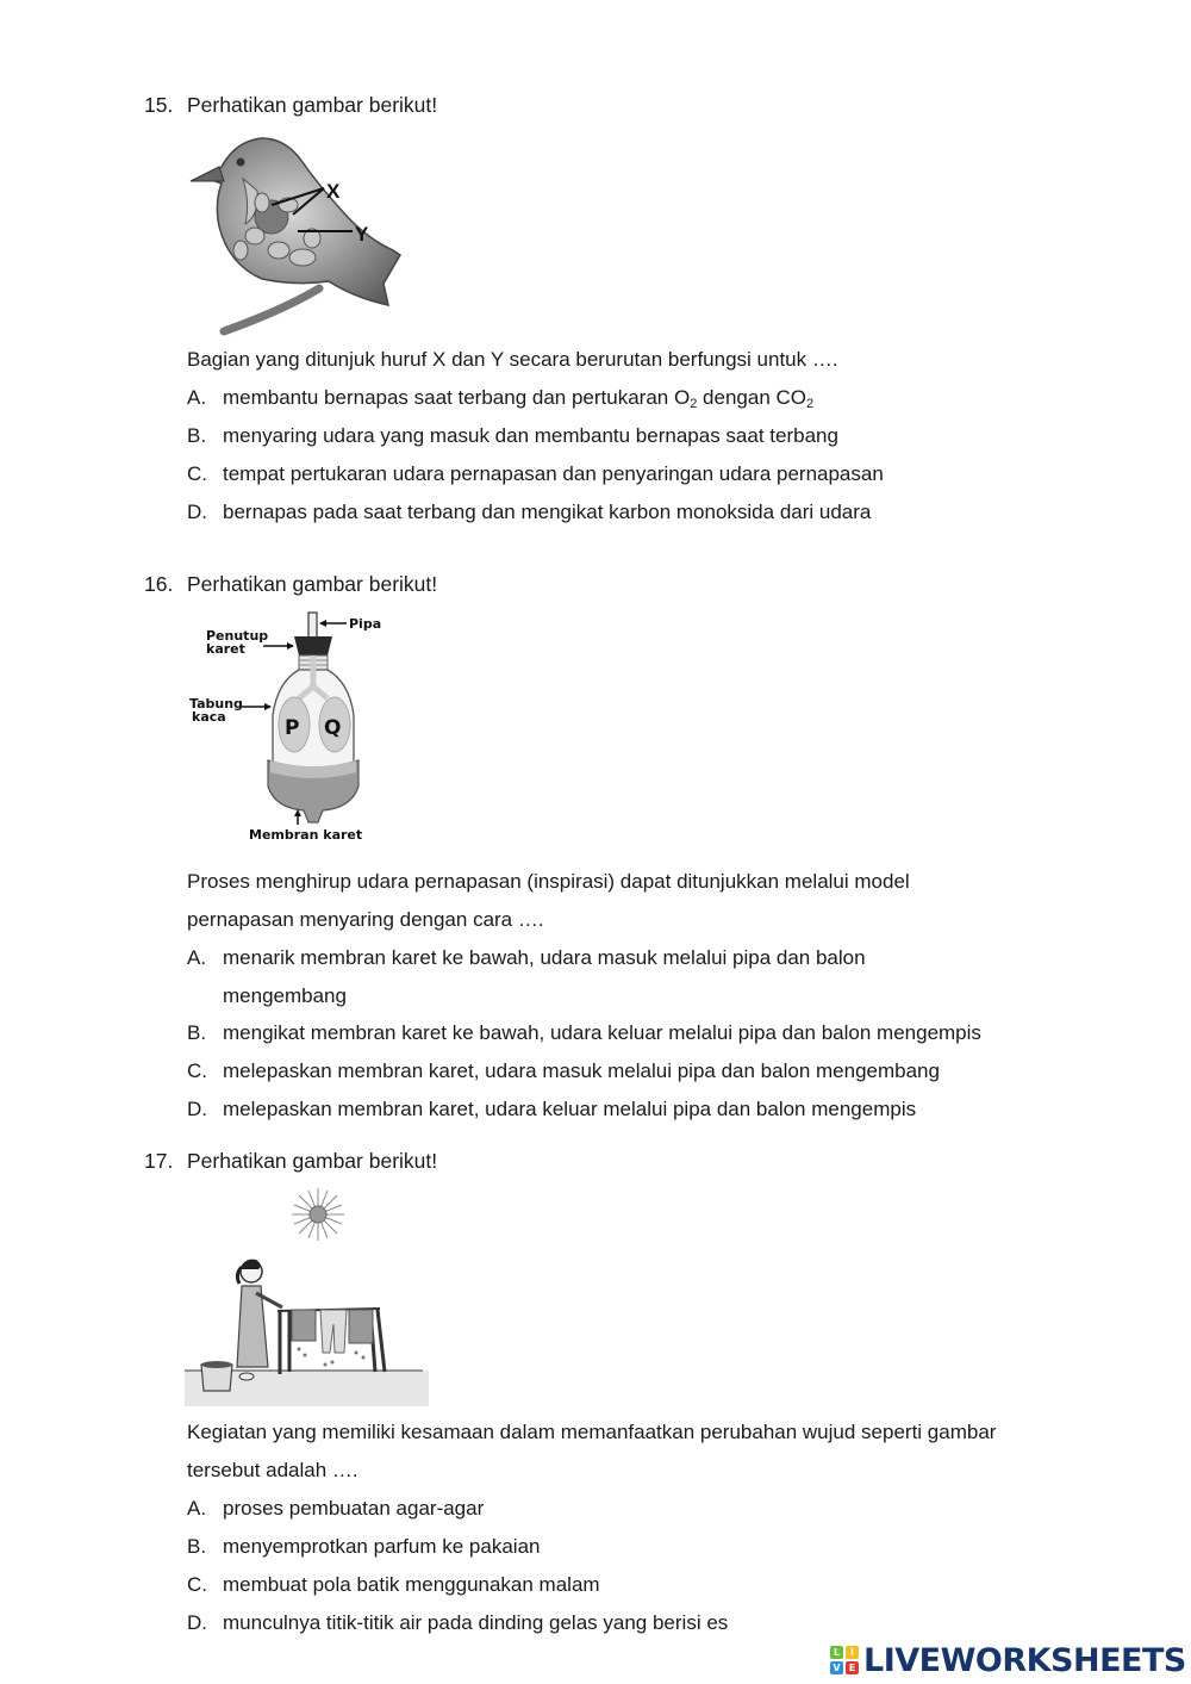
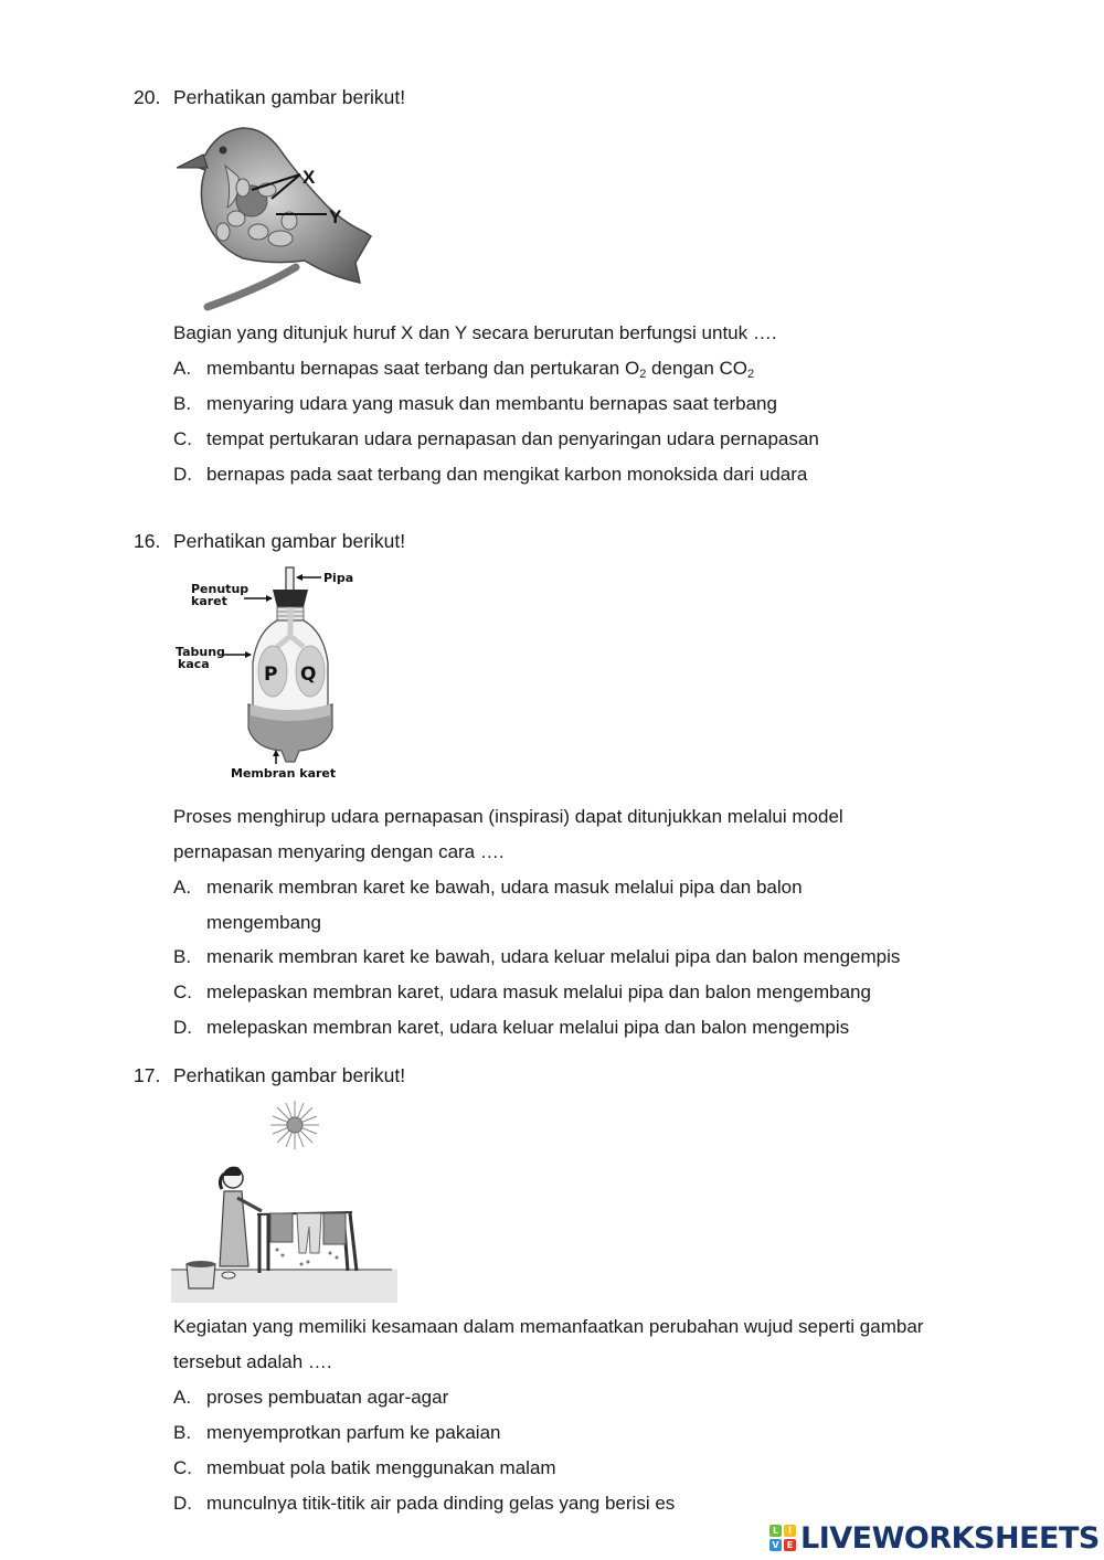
- 15. Perhatikan gambar berikut!
+ 20. Perhatikan gambar berikut!
  X
  Y
  Bagian yang ditunjuk huruf X dan Y secara berurutan berfungsi untuk ….
  A. membantu bernapas saat terbang dan pertukaran O2 dengan CO2
  B. menyaring udara yang masuk dan membantu bernapas saat terbang
  C. tempat pertukaran udara pernapasan dan penyaringan udara pernapasan
  D. bernapas pada saat terbang dan mengikat karbon monoksida dari udara
  16. Perhatikan gambar berikut!
  P
  Q
  Pipa
  Penutup
  karet
  Tabung
  kaca
  Membran karet
  Proses menghirup udara pernapasan (inspirasi) dapat ditunjukkan melalui model pernapasan menyaring dengan cara ….
  A. menarik membran karet ke bawah, udara masuk melalui pipa dan balon mengembang
- B. mengikat membran karet ke bawah, udara keluar melalui pipa dan balon mengempis
+ B. menarik membran karet ke bawah, udara keluar melalui pipa dan balon mengempis
  C. melepaskan membran karet, udara masuk melalui pipa dan balon mengembang
  D. melepaskan membran karet, udara keluar melalui pipa dan balon mengempis
  17. Perhatikan gambar berikut!
  Kegiatan yang memiliki kesamaan dalam memanfaatkan perubahan wujud seperti gambar tersebut adalah ….
  A. proses pembuatan agar-agar
  B. menyemprotkan parfum ke pakaian
  C. membuat pola batik menggunakan malam
  D. munculnya titik-titik air pada dinding gelas yang berisi es
  L
  I
  V
  E
  LIVEWORKSHEETS
